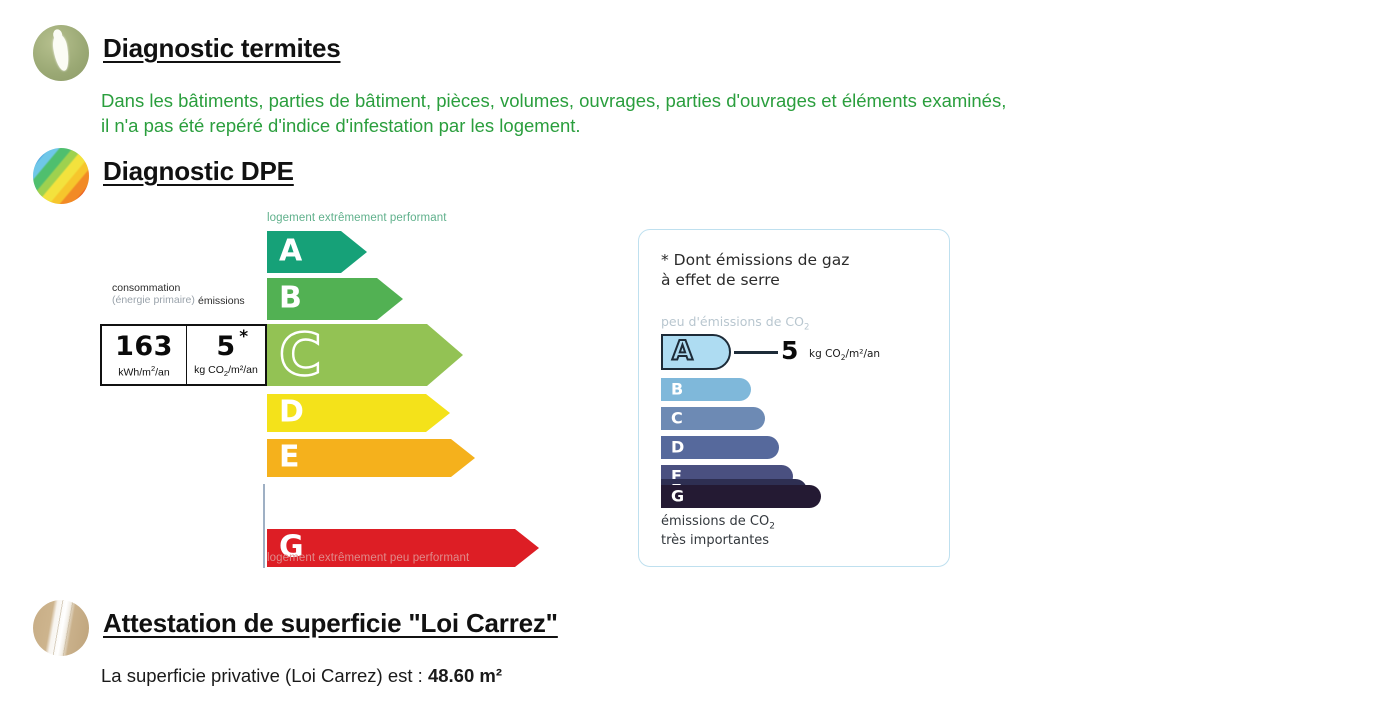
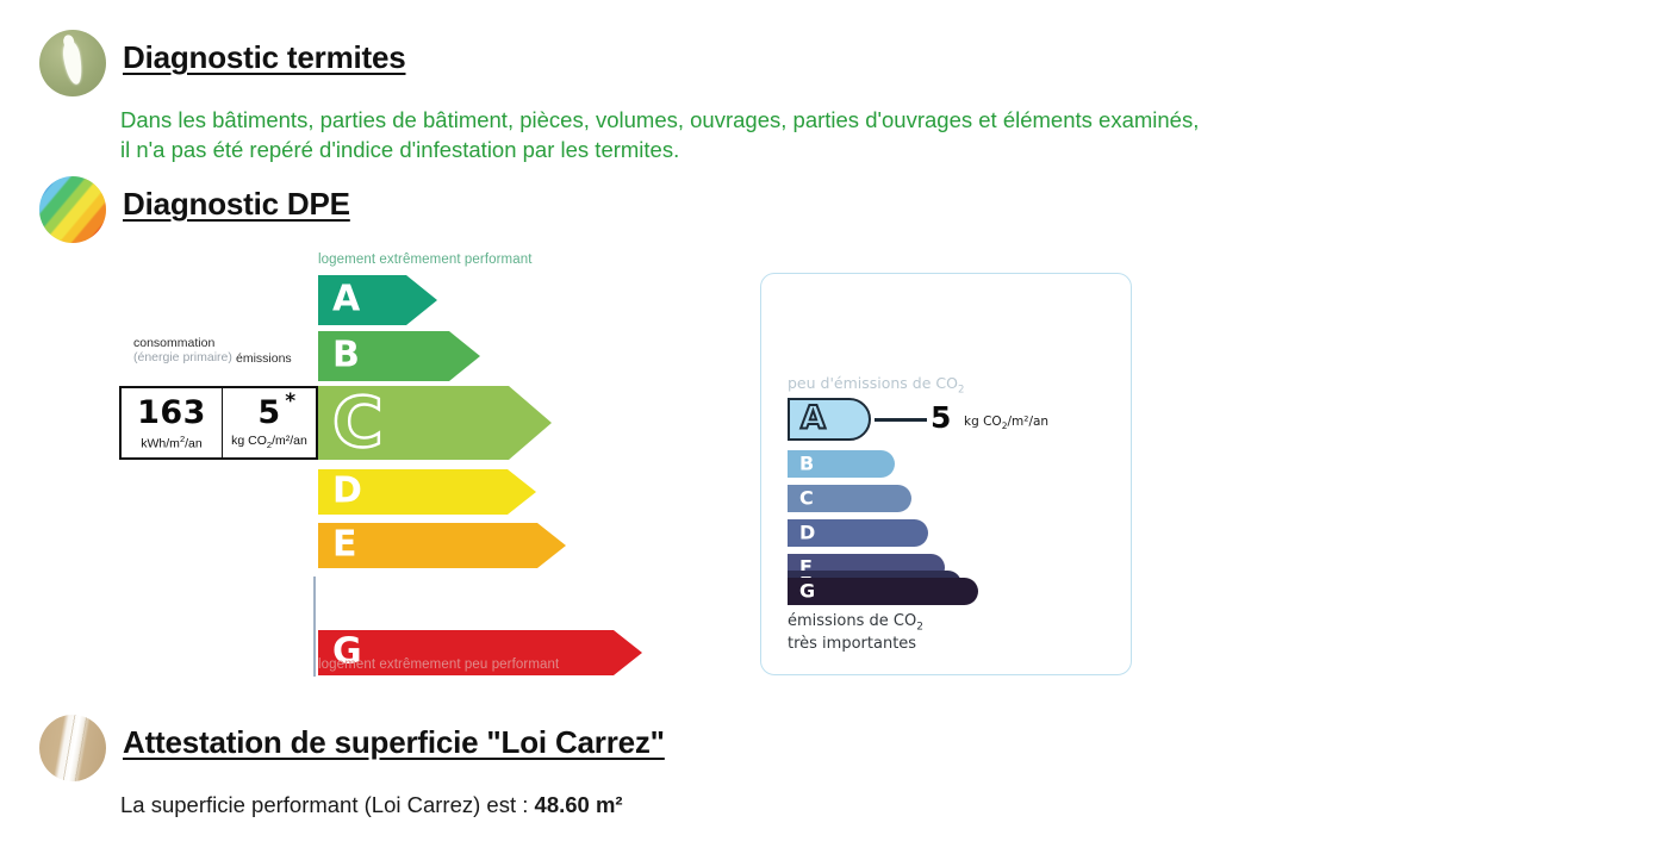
  Diagnostic termites
  Dans les bâtiments, parties de bâtiment, pièces, volumes, ouvrages, parties d'ouvrages et éléments examinés,
- il n'a pas été repéré d'indice d'infestation par les logement.
+ il n'a pas été repéré d'indice d'infestation par les termites.
  Diagnostic DPE
  logement extrêmement performant
  consommation
  (énergie primaire)
  émissions
  A
  B
  163
  kWh/m2/an
  5
  *
  kg CO2/m²/an
  C
  D
  E
  G
  logement extrêmement peu performant
- * Dont émissions de gaz
- à effet de serre
  peu d'émissions de CO2
  A
  5
  kg CO2/m²/an
  B
  C
  D
  E
  G
  émissions de CO2
  très importantes
  Attestation de superficie "Loi Carrez"
- La superficie privative (Loi Carrez) est : 48.60 m²
+ La superficie performant (Loi Carrez) est : 48.60 m²
